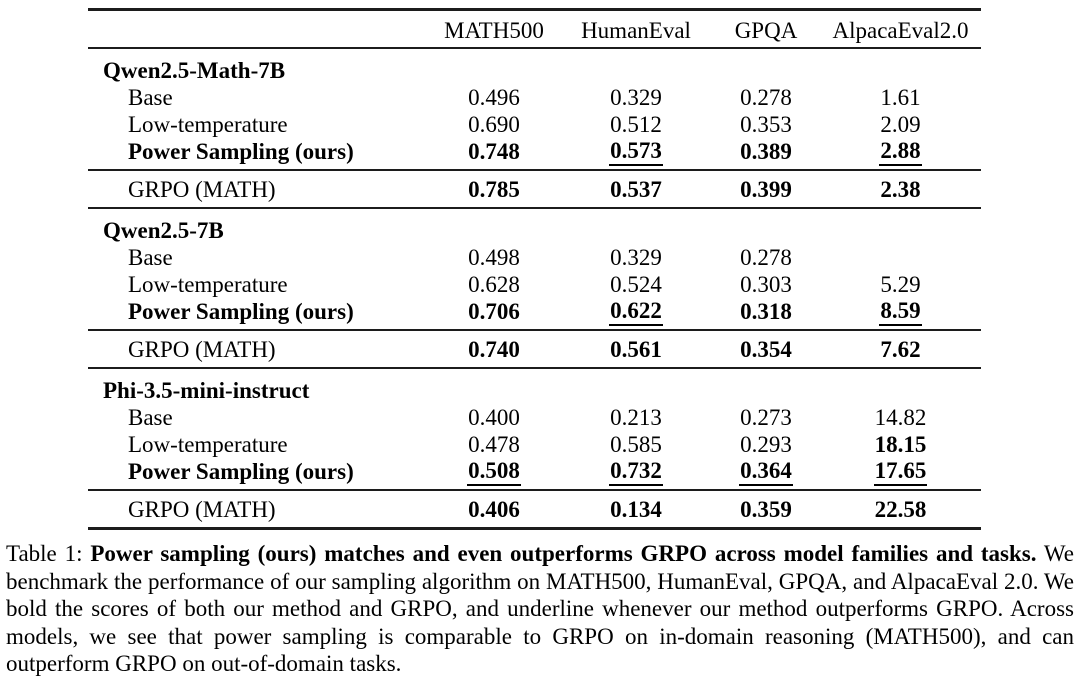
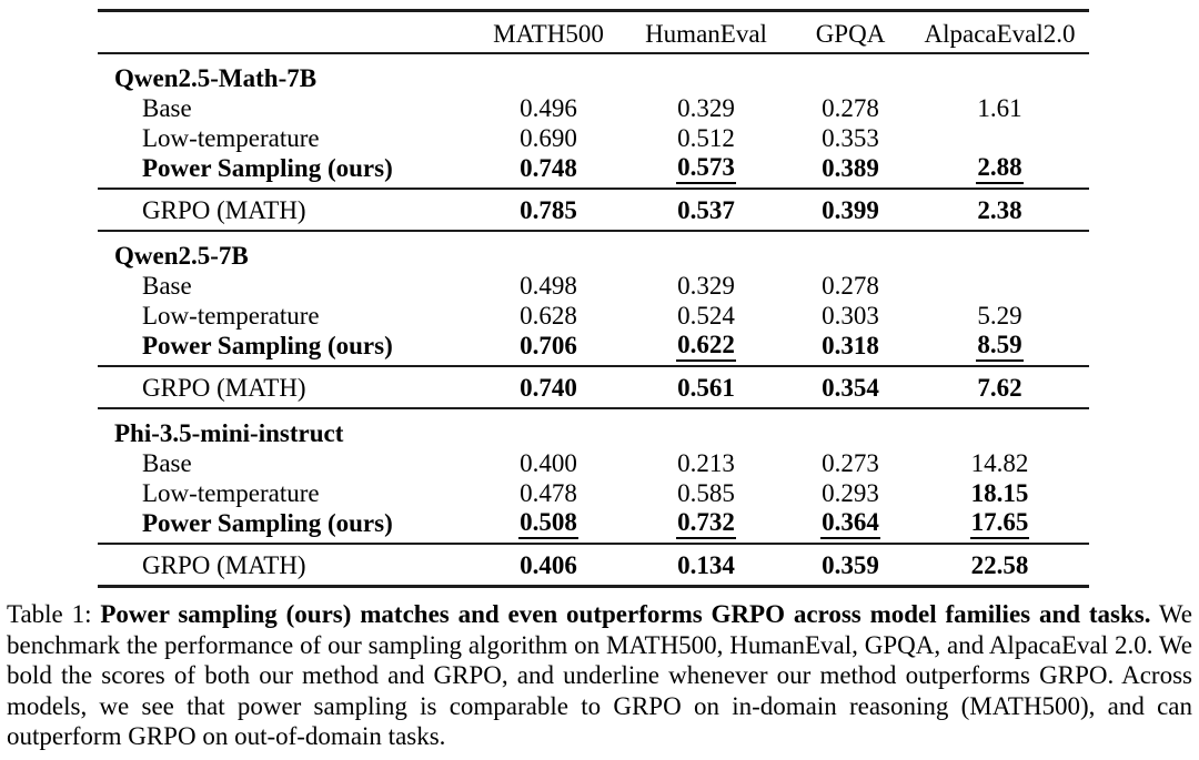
  MATH500
  HumanEval
  GPQA
  AlpacaEval2.0
  Qwen2.5-Math-7B
  Base
  0.496
  0.329
  0.278
  1.61
  Low-temperature
  0.690
  0.512
  0.353
- 2.09
  Power Sampling (ours)
  0.748
  0.573
  0.389
  2.88
  GRPO (MATH)
  0.785
  0.537
  0.399
  2.38
  Qwen2.5-7B
  Base
  0.498
  0.329
  0.278
  Low-temperature
  0.628
  0.524
  0.303
  5.29
  Power Sampling (ours)
  0.706
  0.622
  0.318
  8.59
  GRPO (MATH)
  0.740
  0.561
  0.354
  7.62
  Phi-3.5-mini-instruct
  Base
  0.400
  0.213
  0.273
  14.82
  Low-temperature
  0.478
  0.585
  0.293
  18.15
  Power Sampling (ours)
  0.508
  0.732
  0.364
  17.65
  GRPO (MATH)
  0.406
  0.134
  0.359
  22.58
  Table 1: Power sampling (ours) matches and even outperforms GRPO across model families and tasks. We benchmark the performance of our sampling algorithm on MATH500, HumanEval, GPQA, and AlpacaEval 2.0. We bold the scores of both our method and GRPO, and underline whenever our method outperforms GRPO. Across models, we see that power sampling is comparable to GRPO on in-domain reasoning (MATH500), and can outperform GRPO on out-of-domain tasks.
